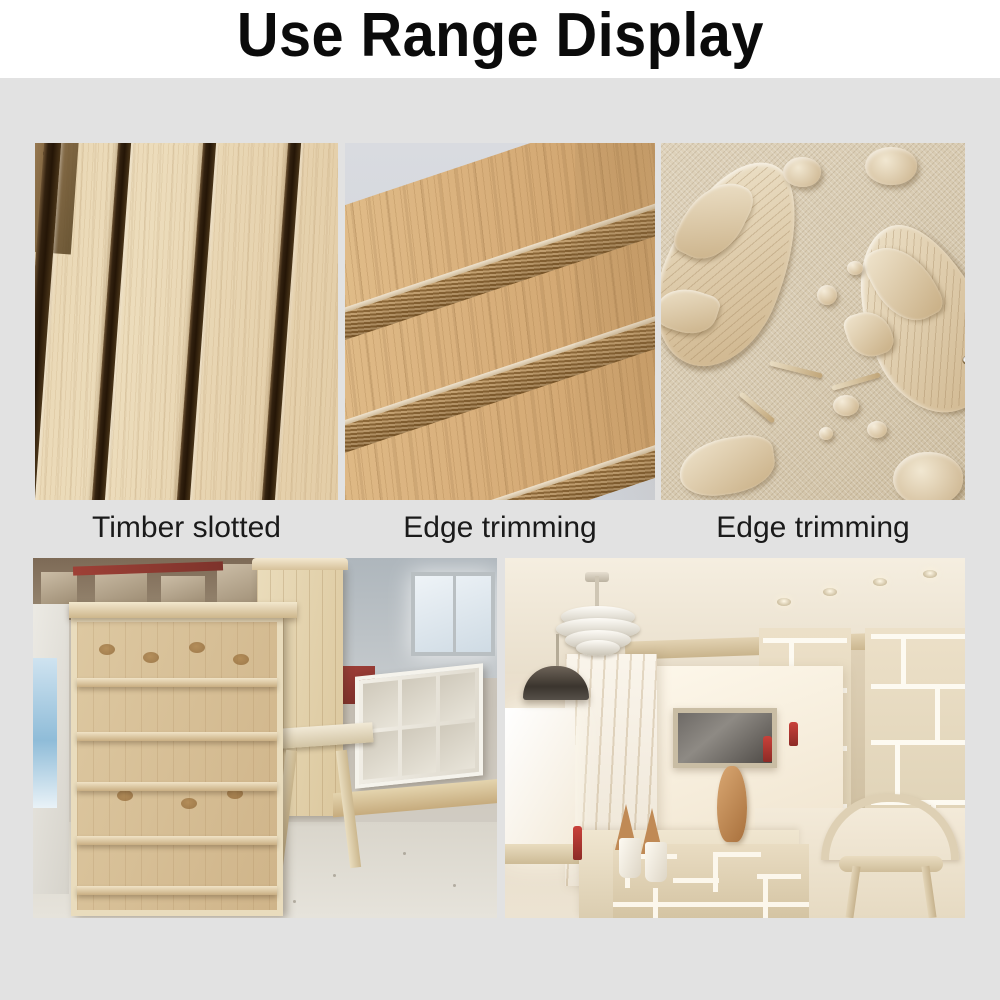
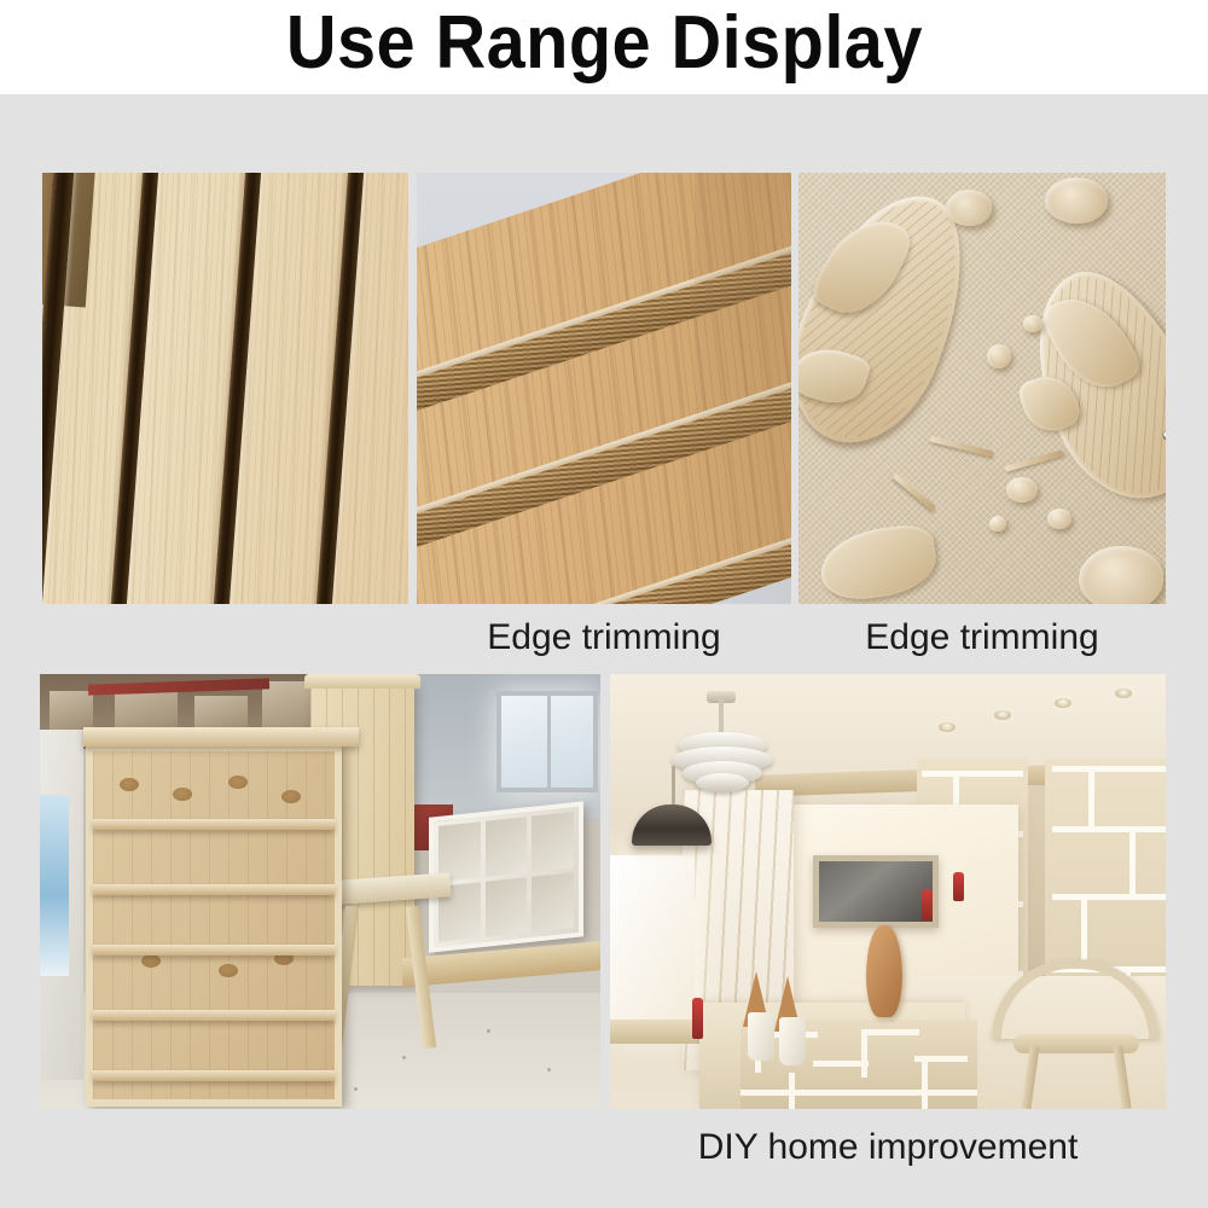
  Use Range Display
- Timber slotted
  Edge trimming
  Edge trimming
+ DIY home improvement
